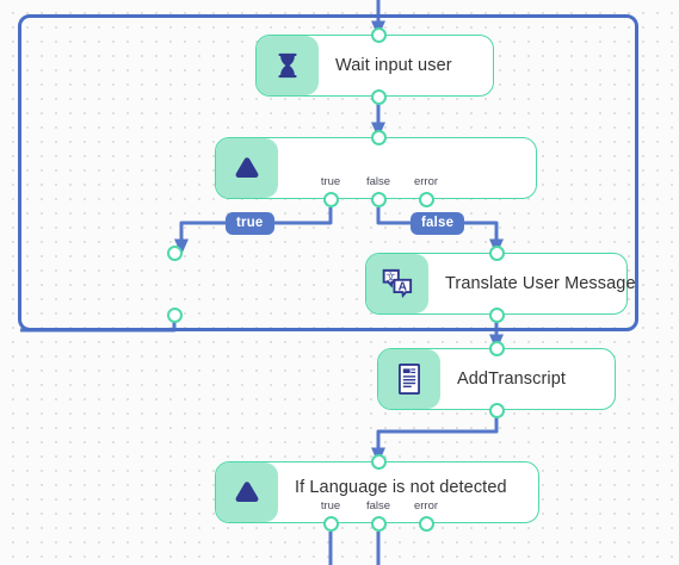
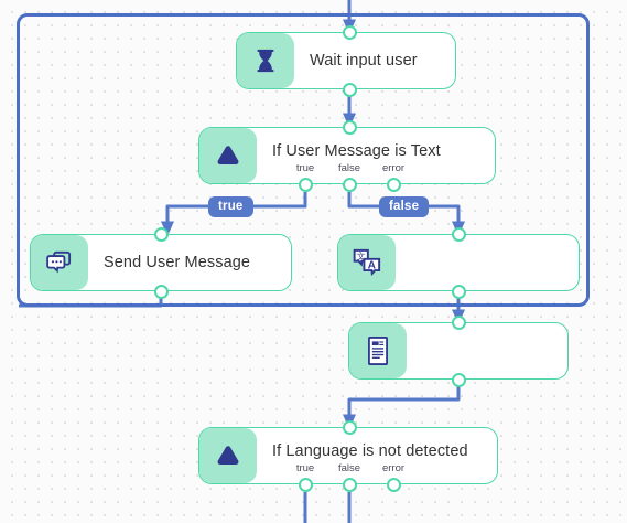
  Wait input user
+ If User Message is Text
  true
  false
  error
  true
  false
+ Send User Message
  文
  A
- Translate User Message
- AddTranscript
  If Language is not detected
  true
  false
  error
